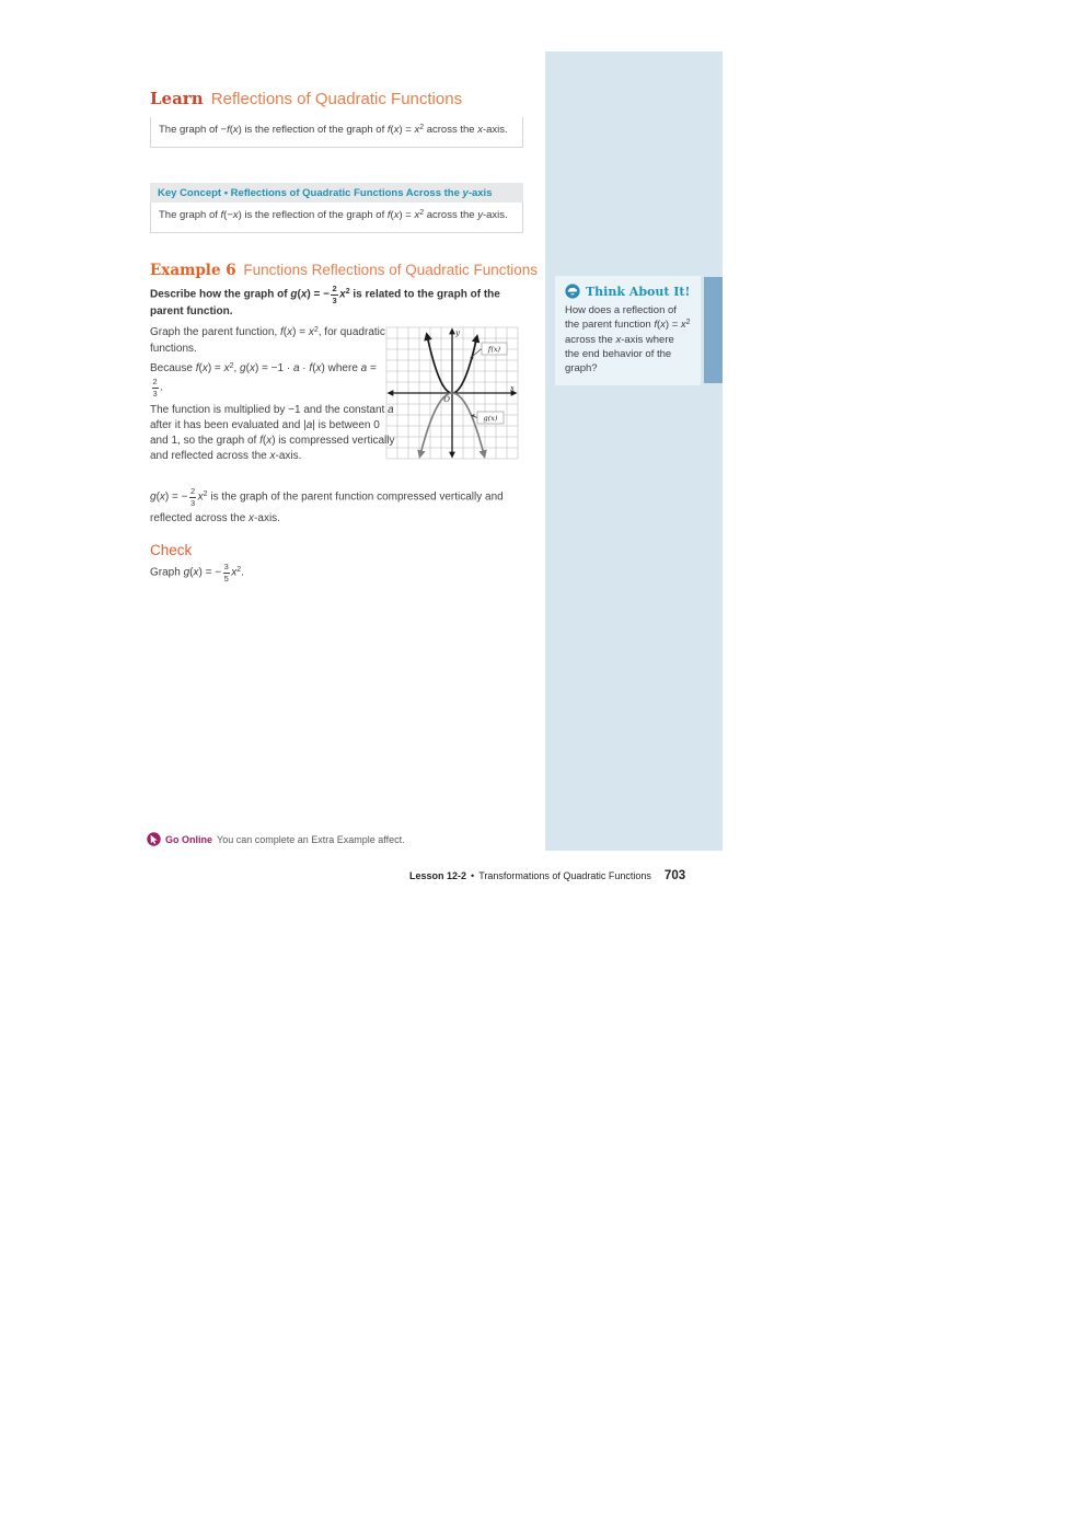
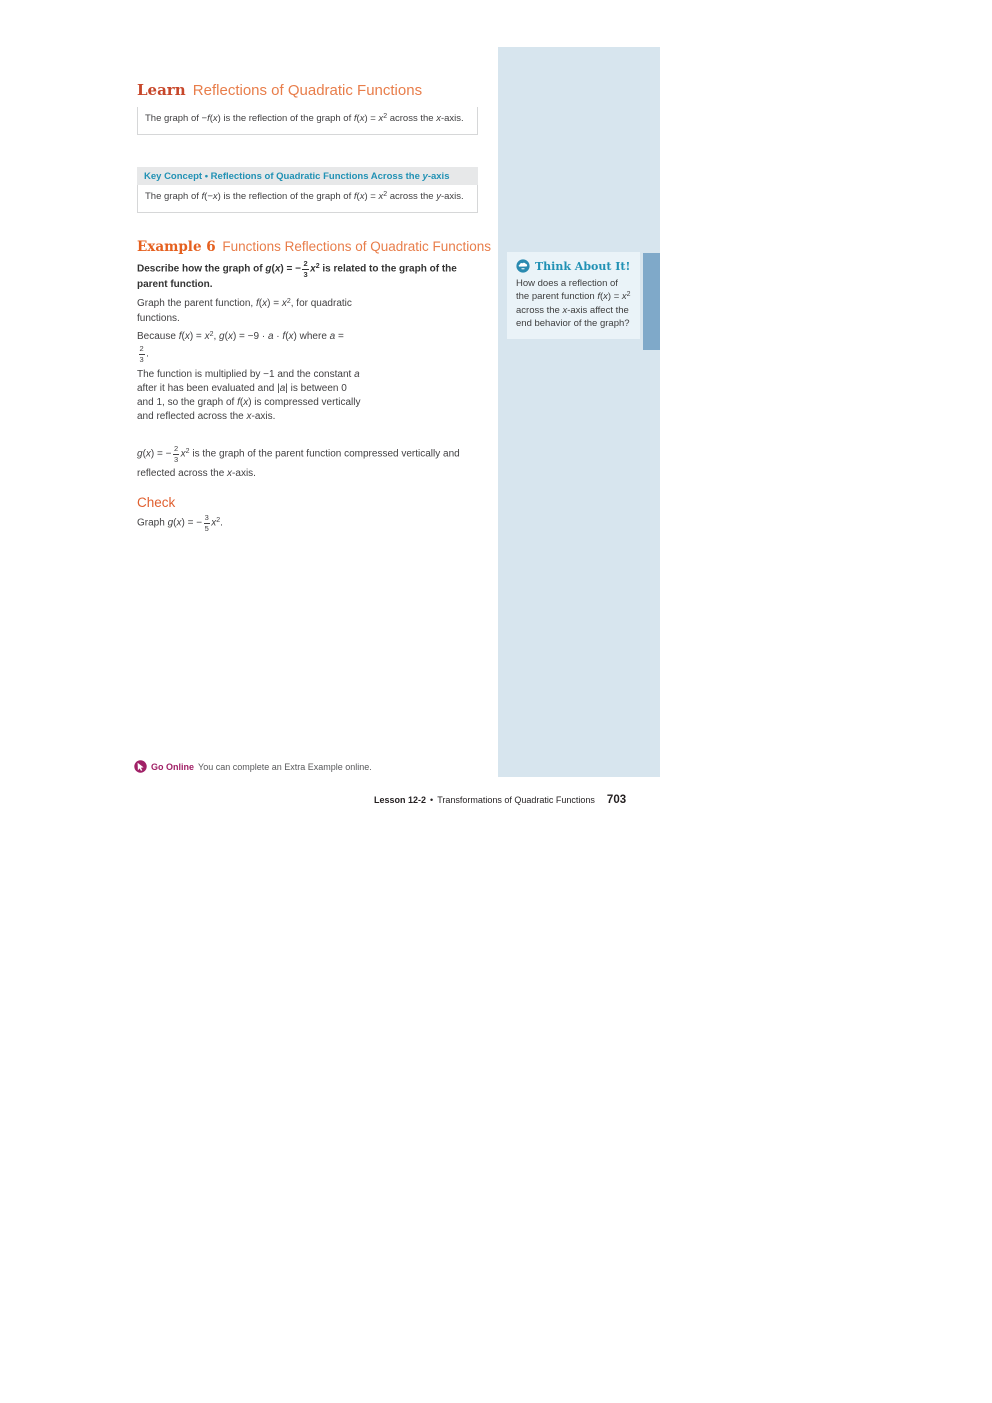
  Think About It!
- How does a reflection of the parent function f(x) = x across the x-axis where the end behavior of the graph?
+ How does a reflection of the parent function f(x) = x across the x-axis affect the end behavior of the graph?
  Learn Reflections of Quadratic Functions
  The graph of −f(x) is the reflection of the graph of f(x) = x across the x-axis.
  Key Concept • Reflections of Quadratic Functions Across the y-axis
  The graph of f(−x) is the reflection of the graph of f(x) = x across the y-axis.
  Example 6 Functions Reflections of Quadratic Functions
  Describe how the graph of g(x) = −
  2
  3
  x is related to the graph of the parent function.
  Graph the parent function, f(x) = x , for quadratic functions.
- Because f(x) = x , g(x) = −1 · a · f(x) where a =
+ Because f(x) = x , g(x) = −9 · a · f(x) where a =
  2
  3
  .
  The function is multiplied by −1 and the constant a after it has been evaluated and |a| is between 0 and 1, so the graph of f(x) is compressed vertically and reflected across the x-axis.
- y
- x
- O
- f(x)
- g(x)
  g(x) = −
  2
  3
  x is the graph of the parent function compressed vertically and reflected across the x-axis.
  Check
  Graph g(x) = −
  3
  5
  Go Online
- You can complete an Extra Example affect.
+ You can complete an Extra Example online.
  Lesson 12-2
  •
  Transformations of Quadratic Functions
  703
